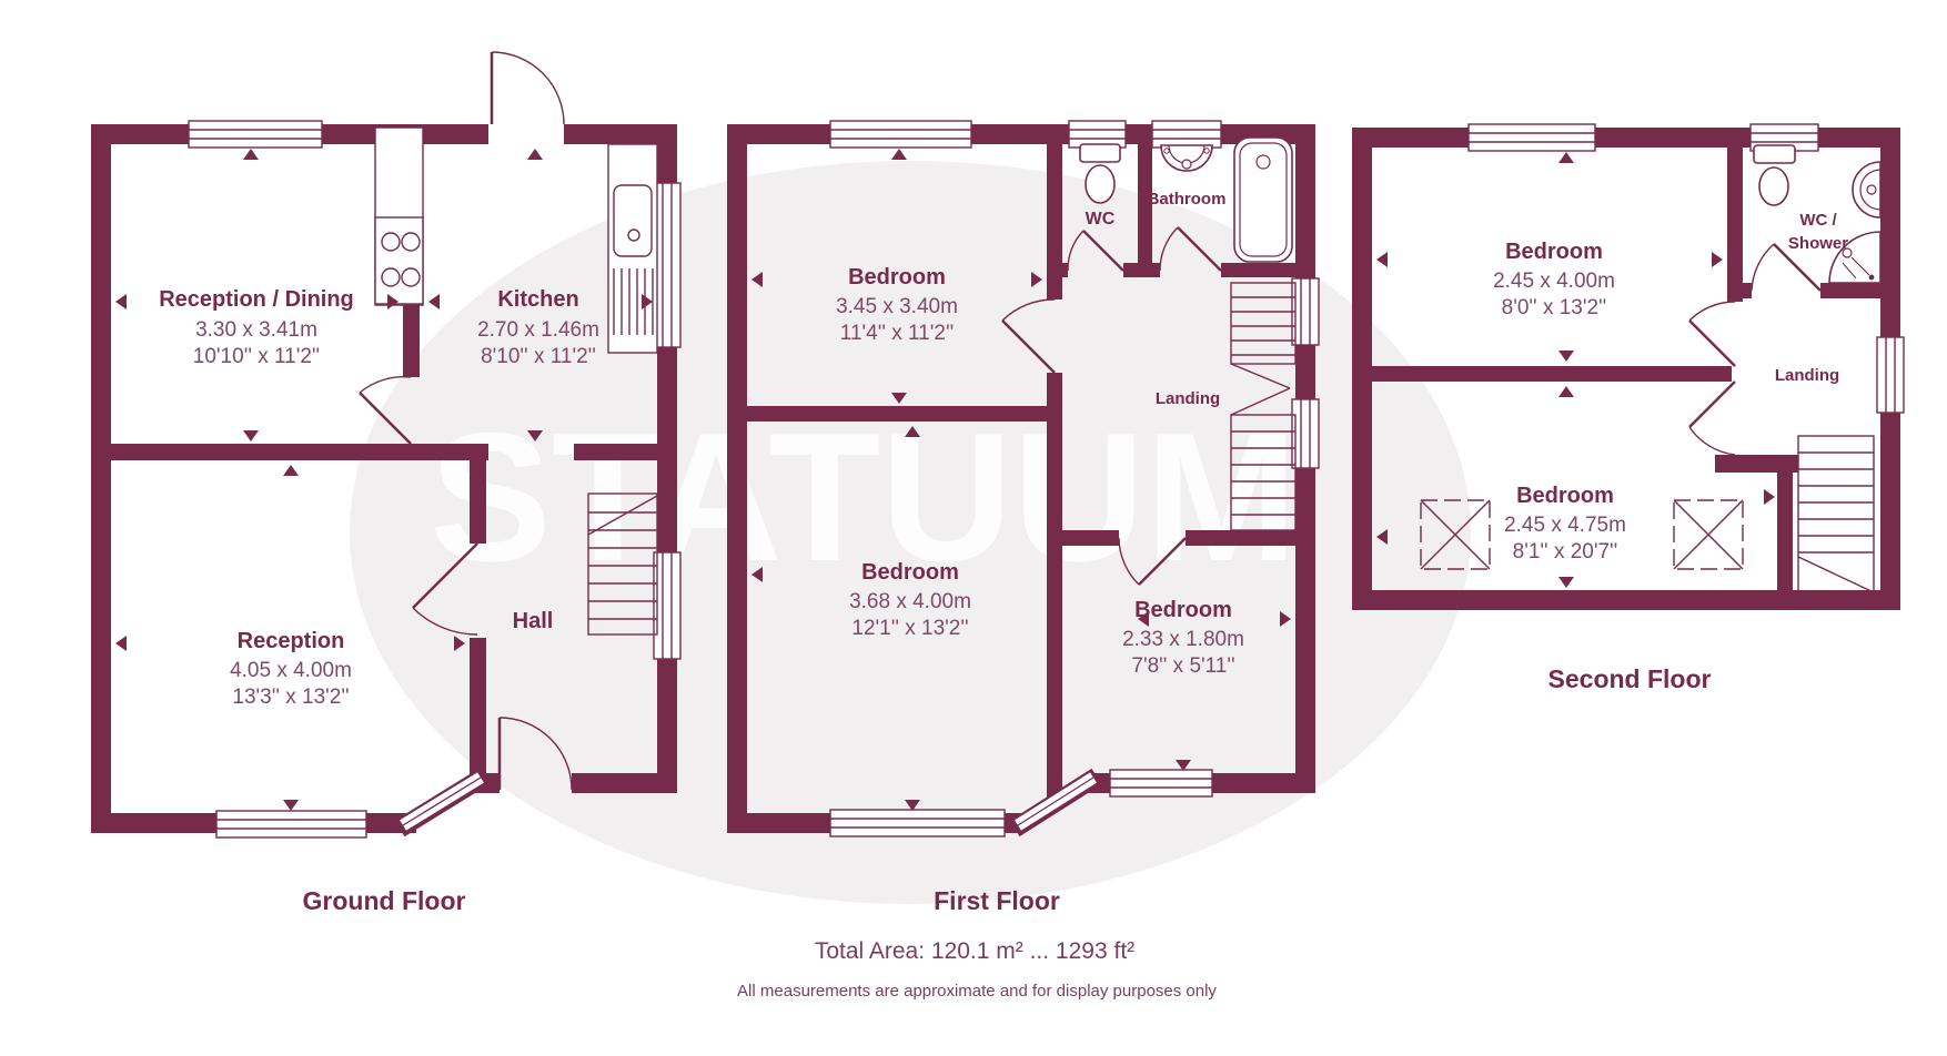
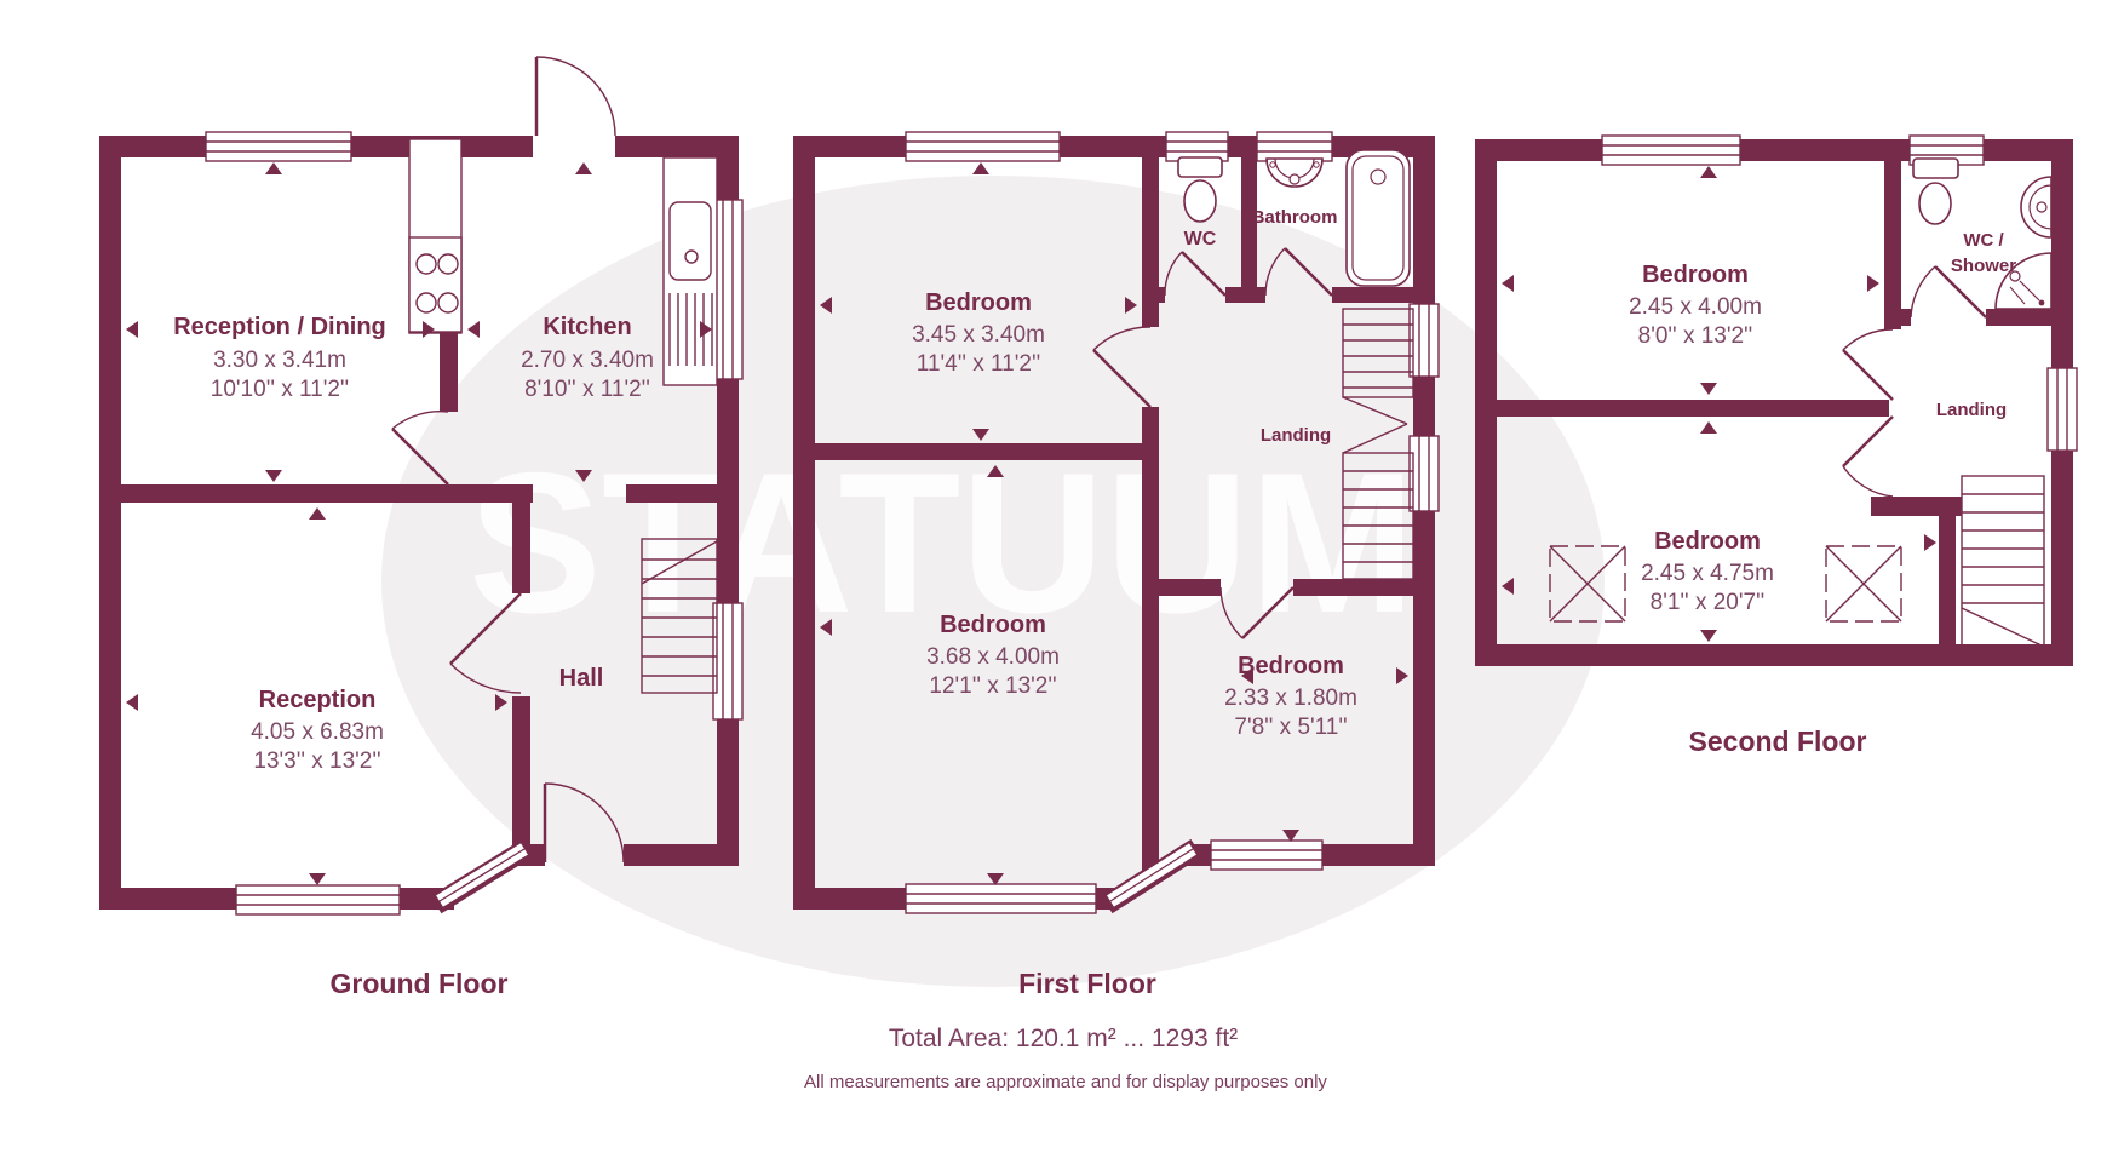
  STATUUM
  Reception / Dining
  3.30 x 3.41m
  10'10'' x 11'2''
  Kitchen
- 2.70 x 1.46m
+ 2.70 x 3.40m
  8'10'' x 11'2''
  Reception
- 4.05 x 4.00m
+ 4.05 x 6.83m
  13'3'' x 13'2''
  Hall
  Ground Floor
  Bedroom
  3.45 x 3.40m
  11'4'' x 11'2''
  WC
  Bathroom
  Landing
  Bedroom
  3.68 x 4.00m
  12'1'' x 13'2''
  Bedroom
  2.33 x 1.80m
  7'8'' x 5'11''
  First Floor
  Bedroom
  2.45 x 4.00m
  8'0'' x 13'2''
  WC /
  Shower
  Landing
  Bedroom
  2.45 x 4.75m
  8'1'' x 20'7''
  Second Floor
  Total Area: 120.1 m² ... 1293 ft²
  All measurements are approximate and for display purposes only
